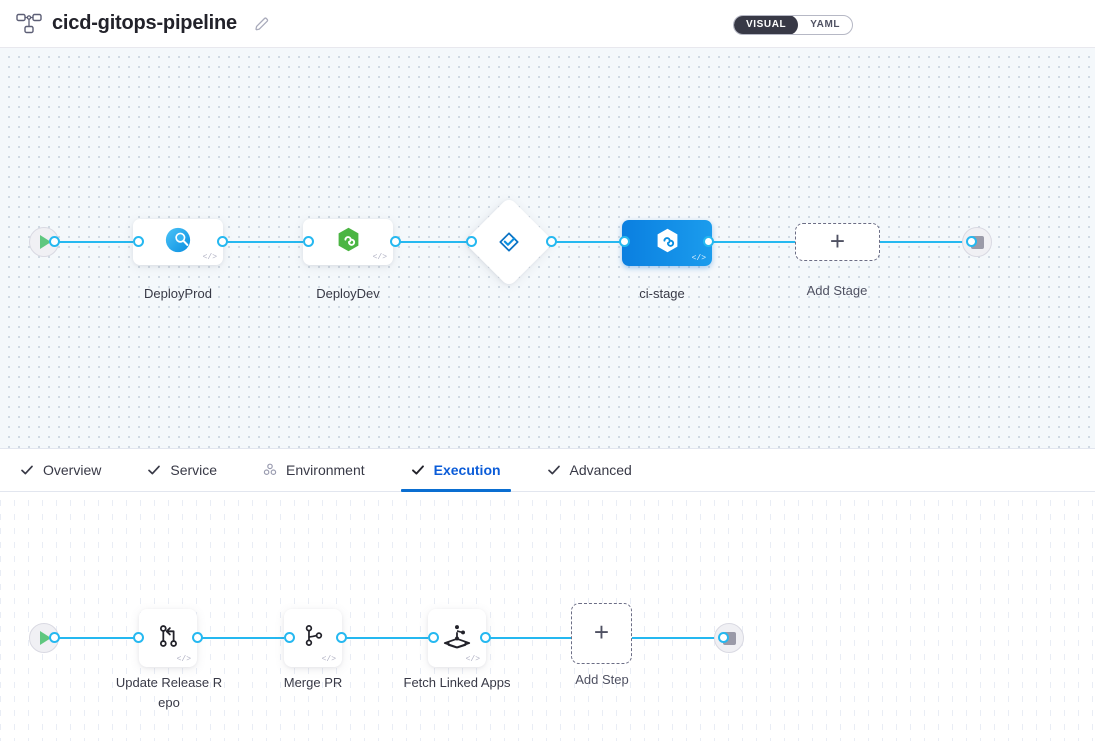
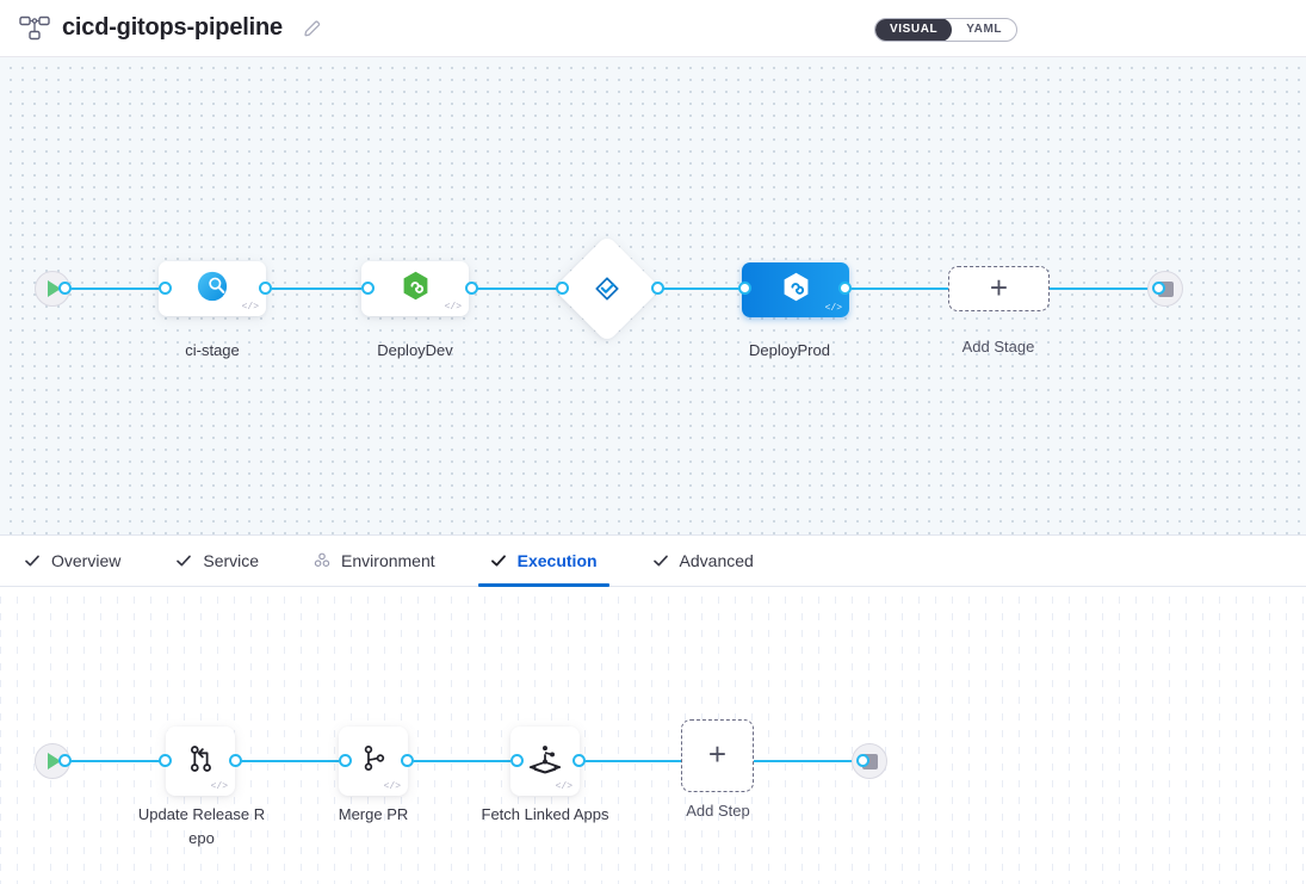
  cicd-gitops-pipeline
  VISUAL
  YAML
  </>
- DeployProd
+ ci-stage
  </>
  DeployDev
  </>
- ci-stage
+ DeployProd
  +
  Add Stage
  Overview
  Service
  Environment
  Execution
  Advanced
  </>
  Update Release Repo
  </>
  Merge PR
  </>
  Fetch Linked Apps
  +
  Add Step
